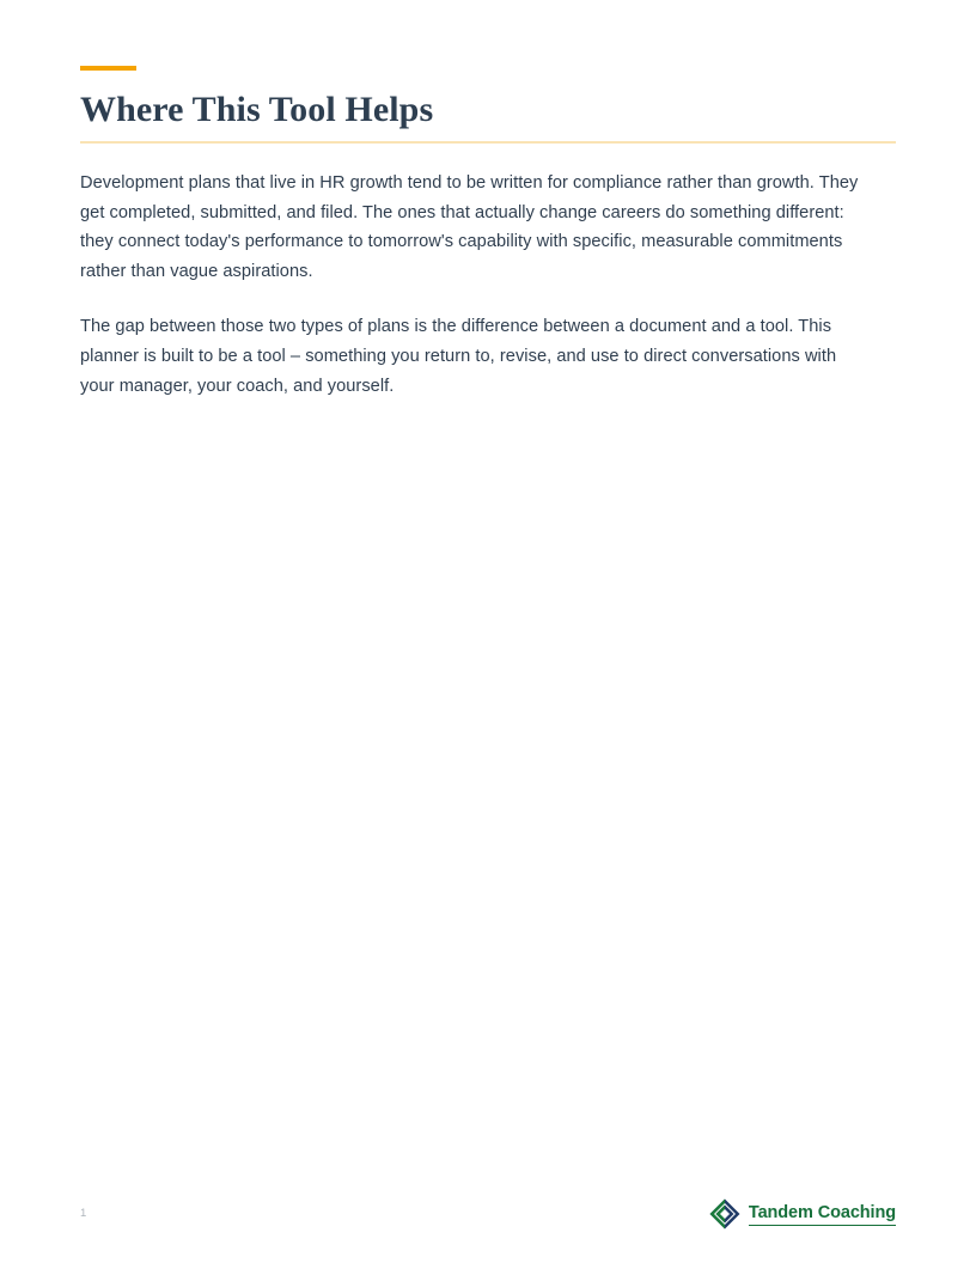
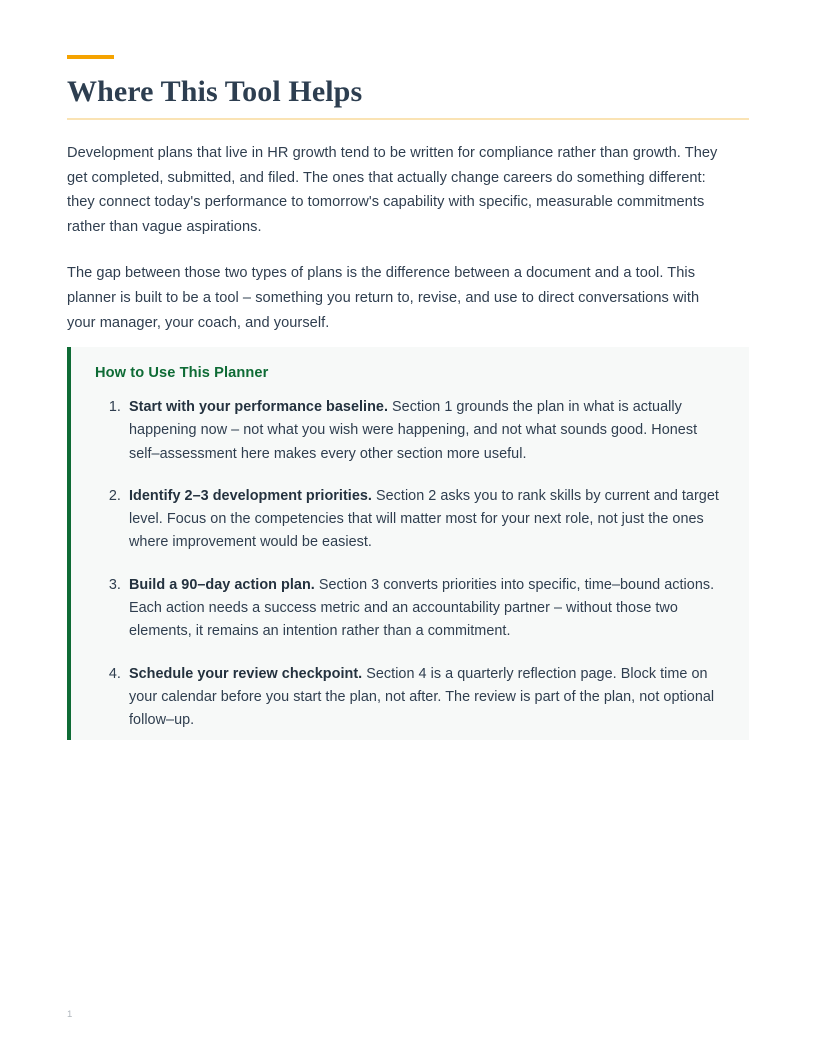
  Where This Tool Helps
  Development plans that live in HR growth tend to be written for compliance rather than growth. They get completed, submitted, and filed. The ones that actually change careers do something different: they connect today's performance to tomorrow's capability with specific, measurable commitments rather than vague aspirations.
  The gap between those two types of plans is the difference between a document and a tool. This planner is built to be a tool – something you return to, revise, and use to direct conversations with your manager, your coach, and yourself.
+ How to Use This Planner
+ Start with your performance baseline. Section 1 grounds the plan in what is actually happening now – not what you wish were happening, and not what sounds good. Honest self–assessment here makes every other section more useful.
+ Identify 2–3 development priorities. Section 2 asks you to rank skills by current and target level. Focus on the competencies that will matter most for your next role, not just the ones where improvement would be easiest.
+ Build a 90–day action plan. Section 3 converts priorities into specific, time–bound actions. Each action needs a success metric and an accountability partner – without those two elements, it remains an intention rather than a commitment.
+ Schedule your review checkpoint. Section 4 is a quarterly reflection page. Block time on your calendar before you start the plan, not after. The review is part of the plan, not optional follow–up.
  1
- Tandem Coaching
